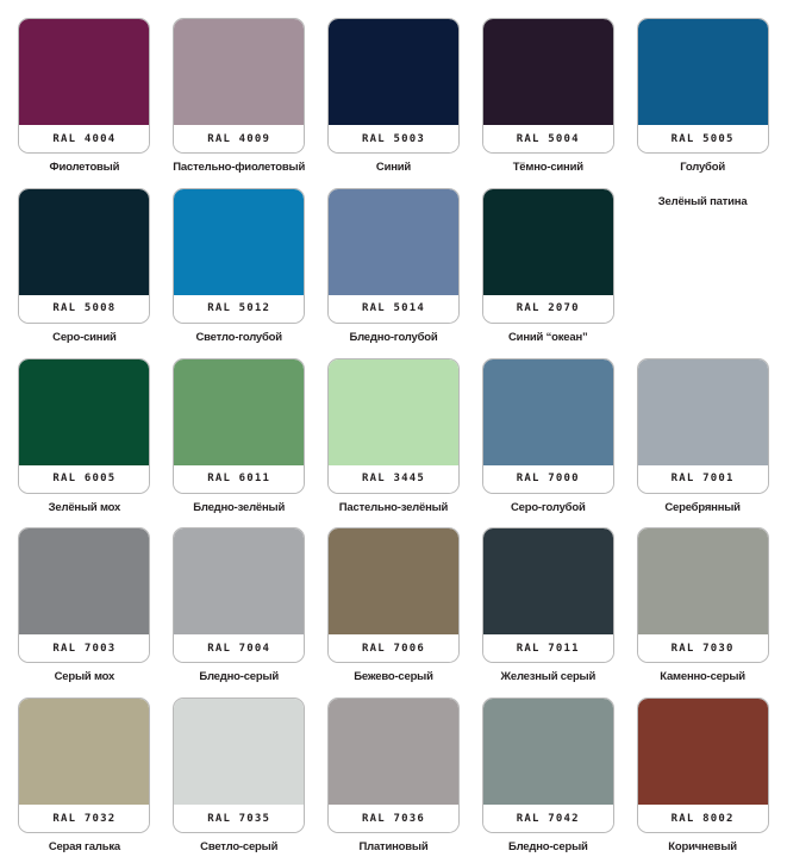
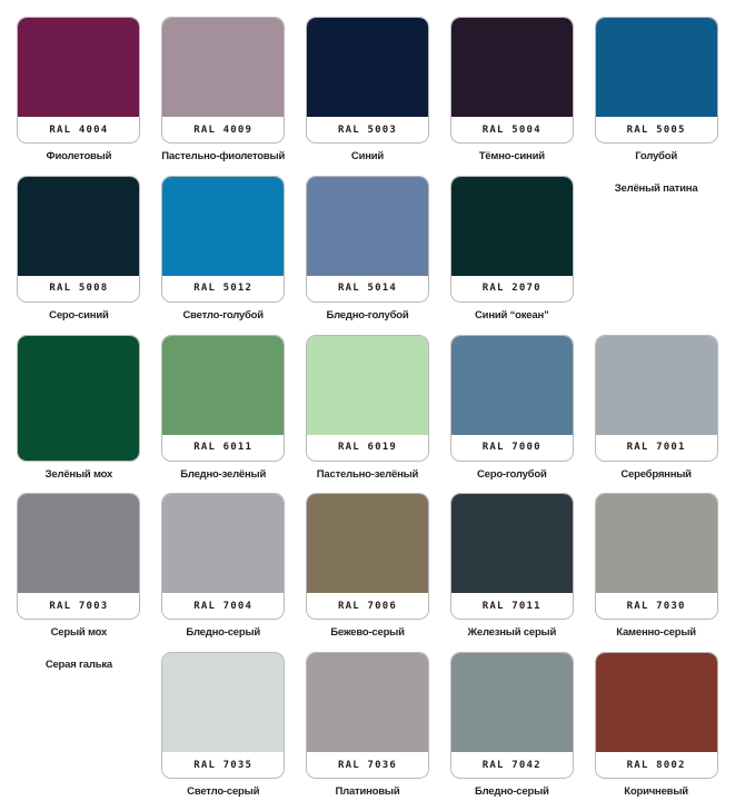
  RAL 4004
  Фиолетовый
  RAL 4009
  Пастельно-фиолетовый
  RAL 5003
  Синий
  RAL 5004
  Тёмно-синий
  RAL 5005
  Голубой
  RAL 5008
  Серо-синий
  RAL 5012
  Светло-голубой
  RAL 5014
  Бледно-голубой
  RAL 2070
  Синий “океан”
  Зелёный патина
- RAL 6005
  Зелёный мох
  RAL 6011
  Бледно-зелёный
- RAL 3445
+ RAL 6019
  Пастельно-зелёный
  RAL 7000
  Серо-голубой
  RAL 7001
  Серебрянный
  RAL 7003
  Серый мох
  RAL 7004
  Бледно-серый
  RAL 7006
  Бежево-серый
  RAL 7011
  Железный серый
  RAL 7030
  Каменно-серый
- RAL 7032
  Серая галька
  RAL 7035
  Светло-серый
  RAL 7036
  Платиновый
  RAL 7042
  Бледно-серый
  RAL 8002
  Коричневый
